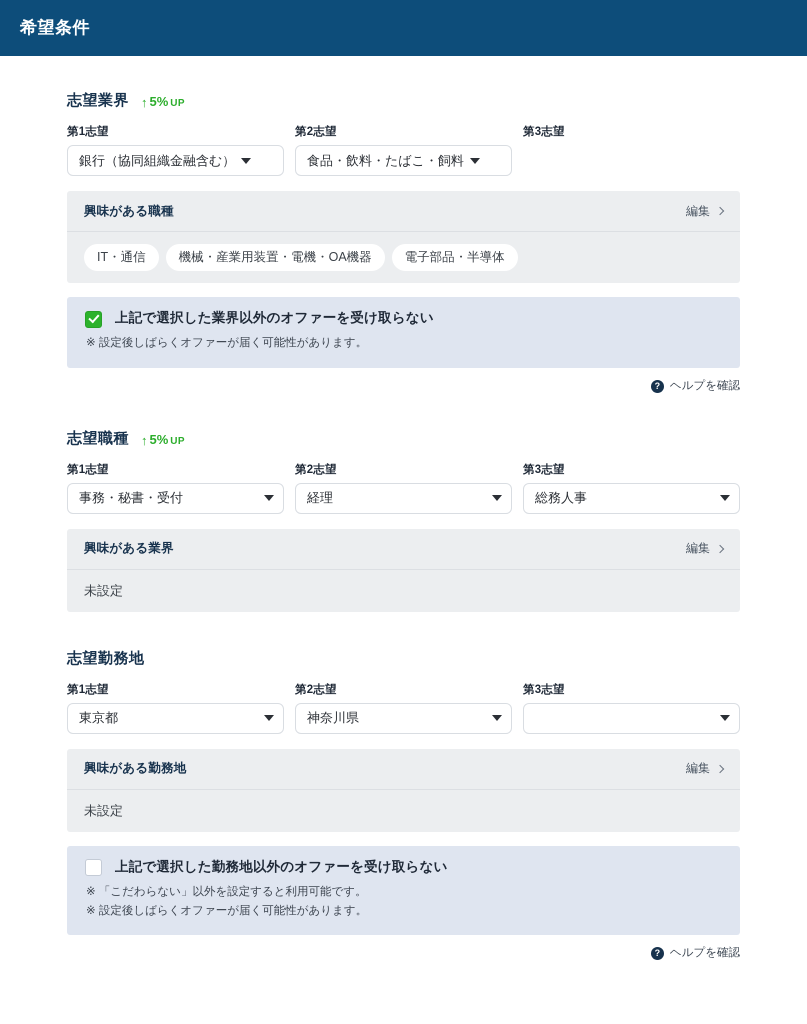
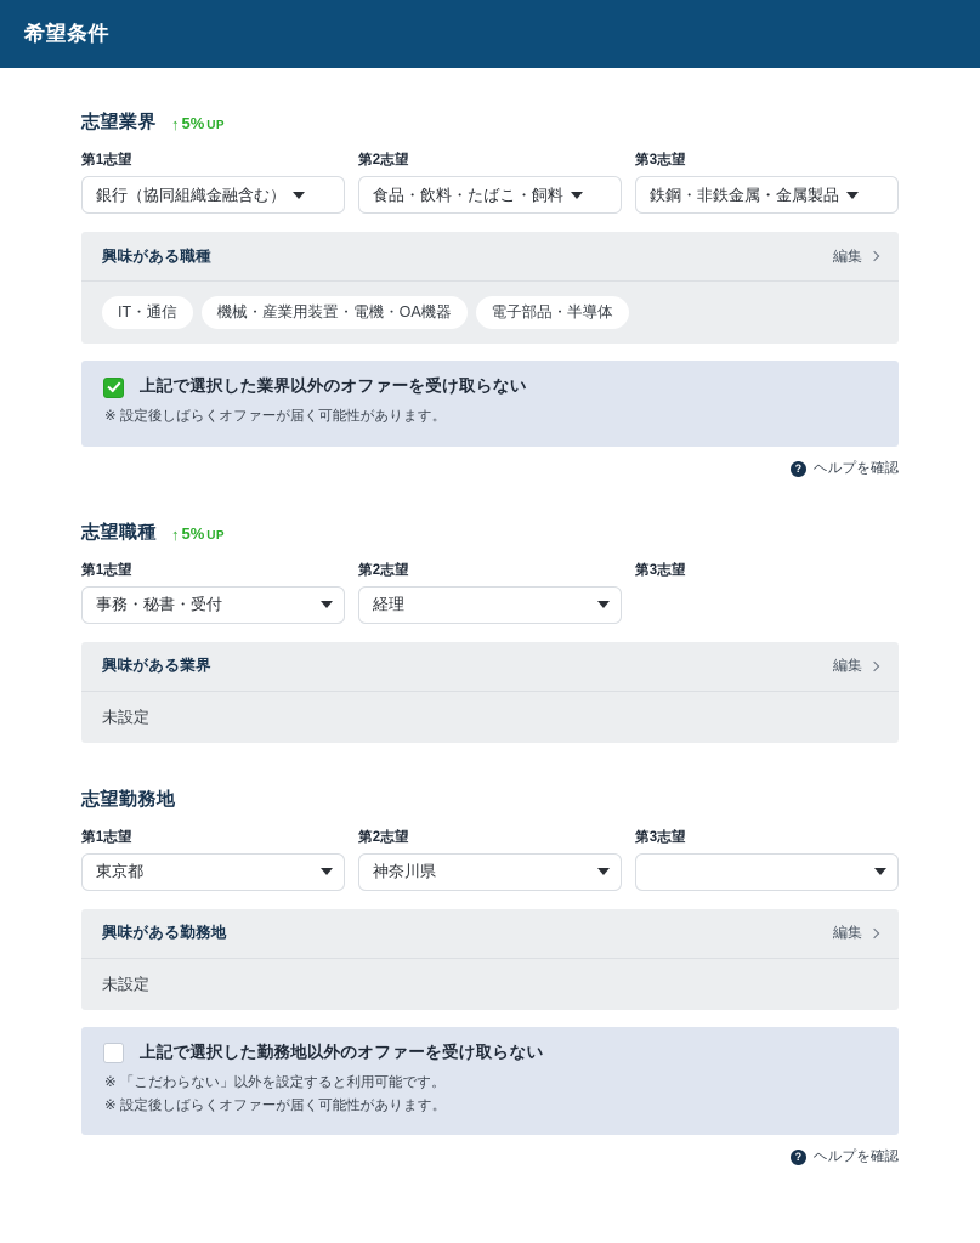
  希望条件
  志望業界
  ↑
  5%
  UP
  第1志望
  銀行（協同組織金融含む）
  第2志望
  食品・飲料・たばこ・飼料
  第3志望
+ 鉄鋼・非鉄金属・金属製品
  興味がある職種
  編集
  IT・通信
  機械・産業用装置・電機・OA機器
  電子部品・半導体
  上記で選択した業界以外のオファーを受け取らない
  ※ 設定後しばらくオファーが届く可能性があります。
  ?
  ヘルプを確認
  志望職種
  ↑
  5%
  UP
  第1志望
  事務・秘書・受付
  第2志望
  経理
  第3志望
- 総務人事
  興味がある業界
  編集
  未設定
  志望勤務地
  第1志望
  東京都
  第2志望
  神奈川県
  第3志望
  興味がある勤務地
  編集
  未設定
  上記で選択した勤務地以外のオファーを受け取らない
  ※ 「こだわらない」以外を設定すると利用可能です。
  ※ 設定後しばらくオファーが届く可能性があります。
  ?
  ヘルプを確認
